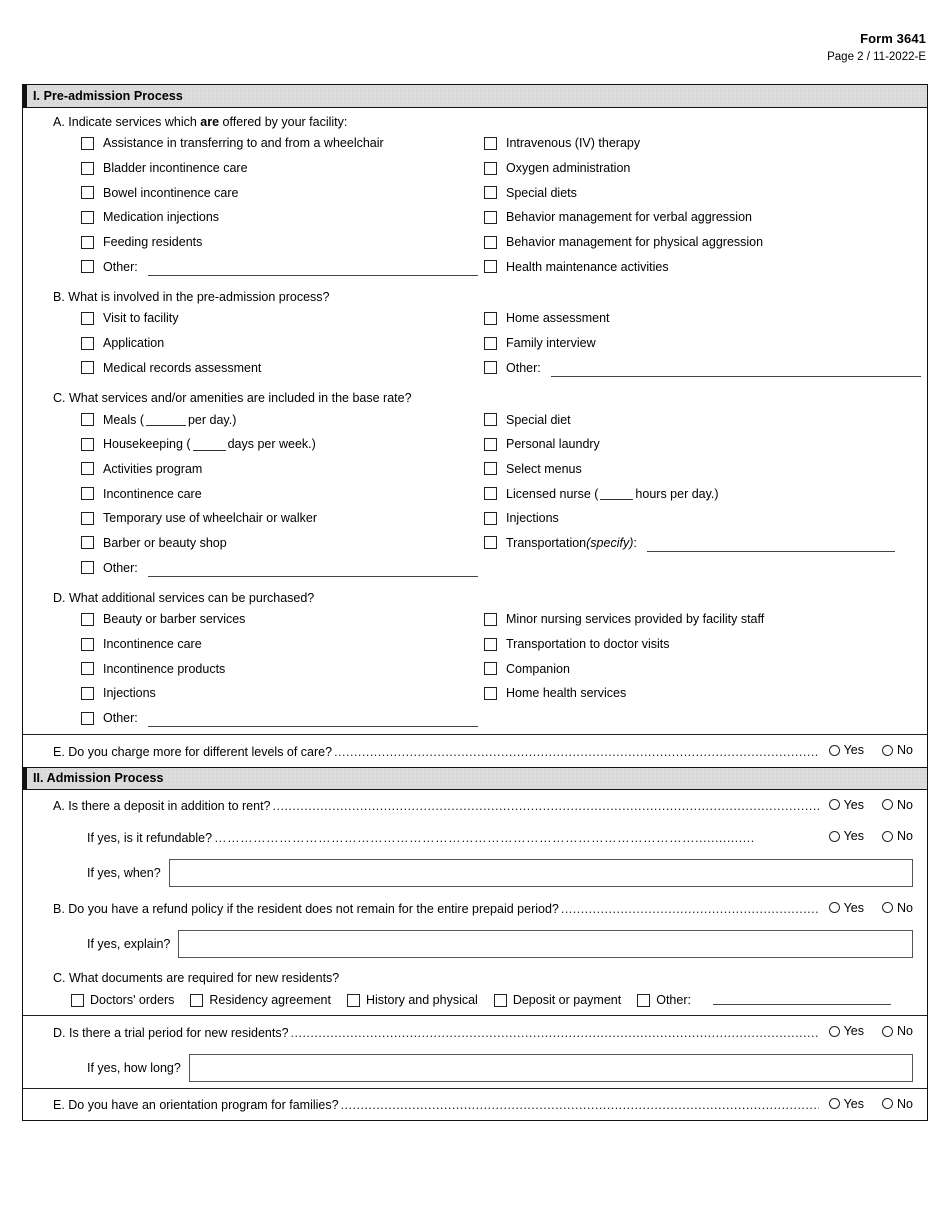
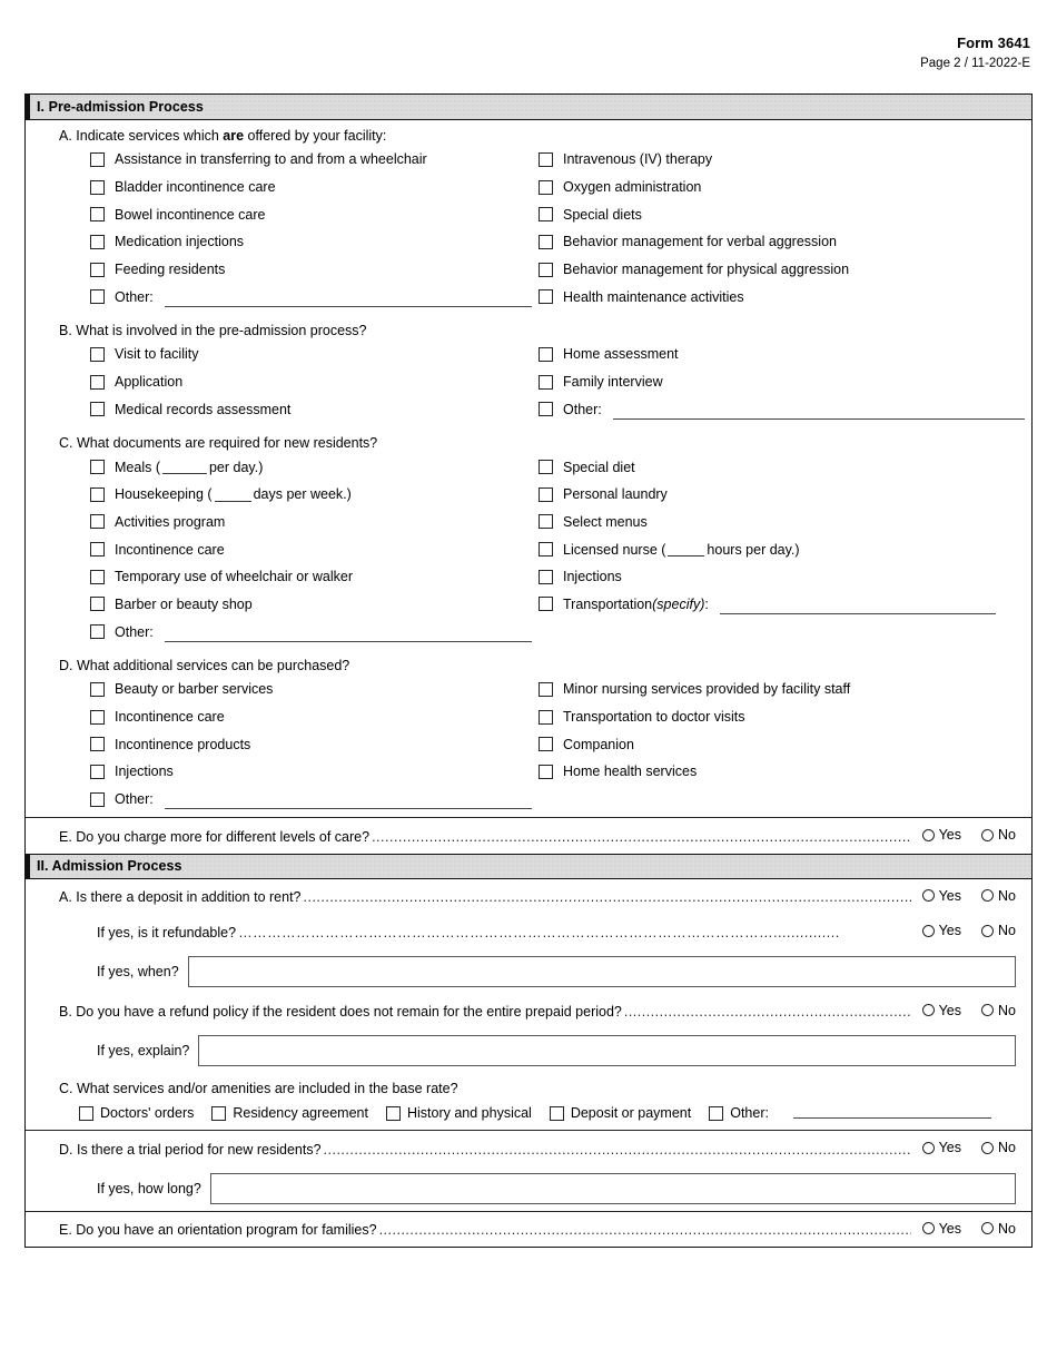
  Form 3641
  Page 2 / 11-2022-E
  I. Pre-admission Process
  A. Indicate services which are offered by your facility:
  Assistance in transferring to and from a wheelchair
  Bladder incontinence care
  Bowel incontinence care
  Medication injections
  Feeding residents
  Other:
  Intravenous (IV) therapy
  Oxygen administration
  Special diets
  Behavior management for verbal aggression
  Behavior management for physical aggression
  Health maintenance activities
  B. What is involved in the pre-admission process?
  Visit to facility
  Application
  Medical records assessment
  Home assessment
  Family interview
  Other:
- C. What services and/or amenities are included in the base rate?
+ C. What documents are required for new residents?
  Meals (
  per day.)
  Housekeeping (
  days per week.)
  Activities program
  Incontinence care
  Temporary use of wheelchair or walker
  Barber or beauty shop
  Other:
  Special diet
  Personal laundry
  Select menus
  Licensed nurse (
  hours per day.)
  Injections
  Transportation
  (specify)
  :
  D. What additional services can be purchased?
  Beauty or barber services
  Incontinence care
  Incontinence products
  Injections
  Other:
  Minor nursing services provided by facility staff
  Transportation to doctor visits
  Companion
  Home health services
  E. Do you charge more for different levels of care?
  ..........................................................................................................................
  Yes
  No
  II. Admission Process
  A. Is there a deposit in addition to rent?
  .........................................................................................................................................
  Yes
  No
  If yes, is it refundable?
  …………………………………………………………………………………………………...............
  Yes
  No
  If yes, when?
  B. Do you have a refund policy if the resident does not remain for the entire prepaid period?
  .................................................................
  Yes
  No
  If yes, explain?
- C. What documents are required for new residents?
+ C. What services and/or amenities are included in the base rate?
  Doctors' orders
  Residency agreement
  History and physical
  Deposit or payment
  Other:
  D. Is there a trial period for new residents?
  Yes
  No
  If yes, how long?
  E. Do you have an orientation program for families?
  Yes
  No
